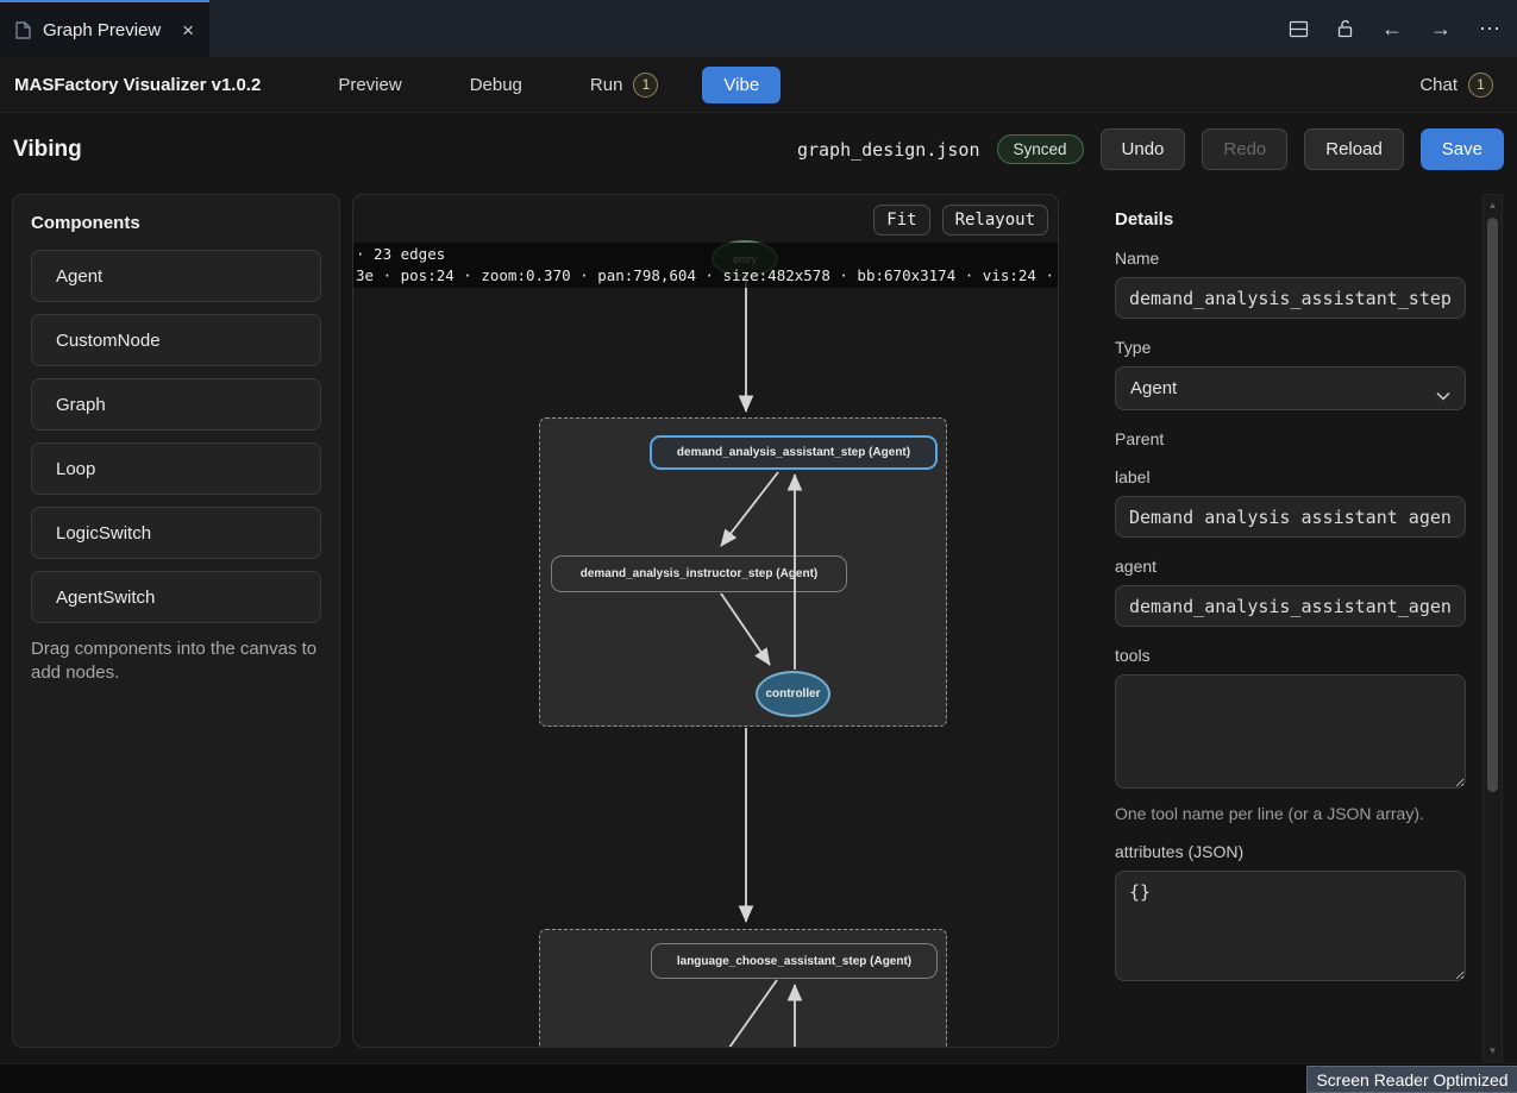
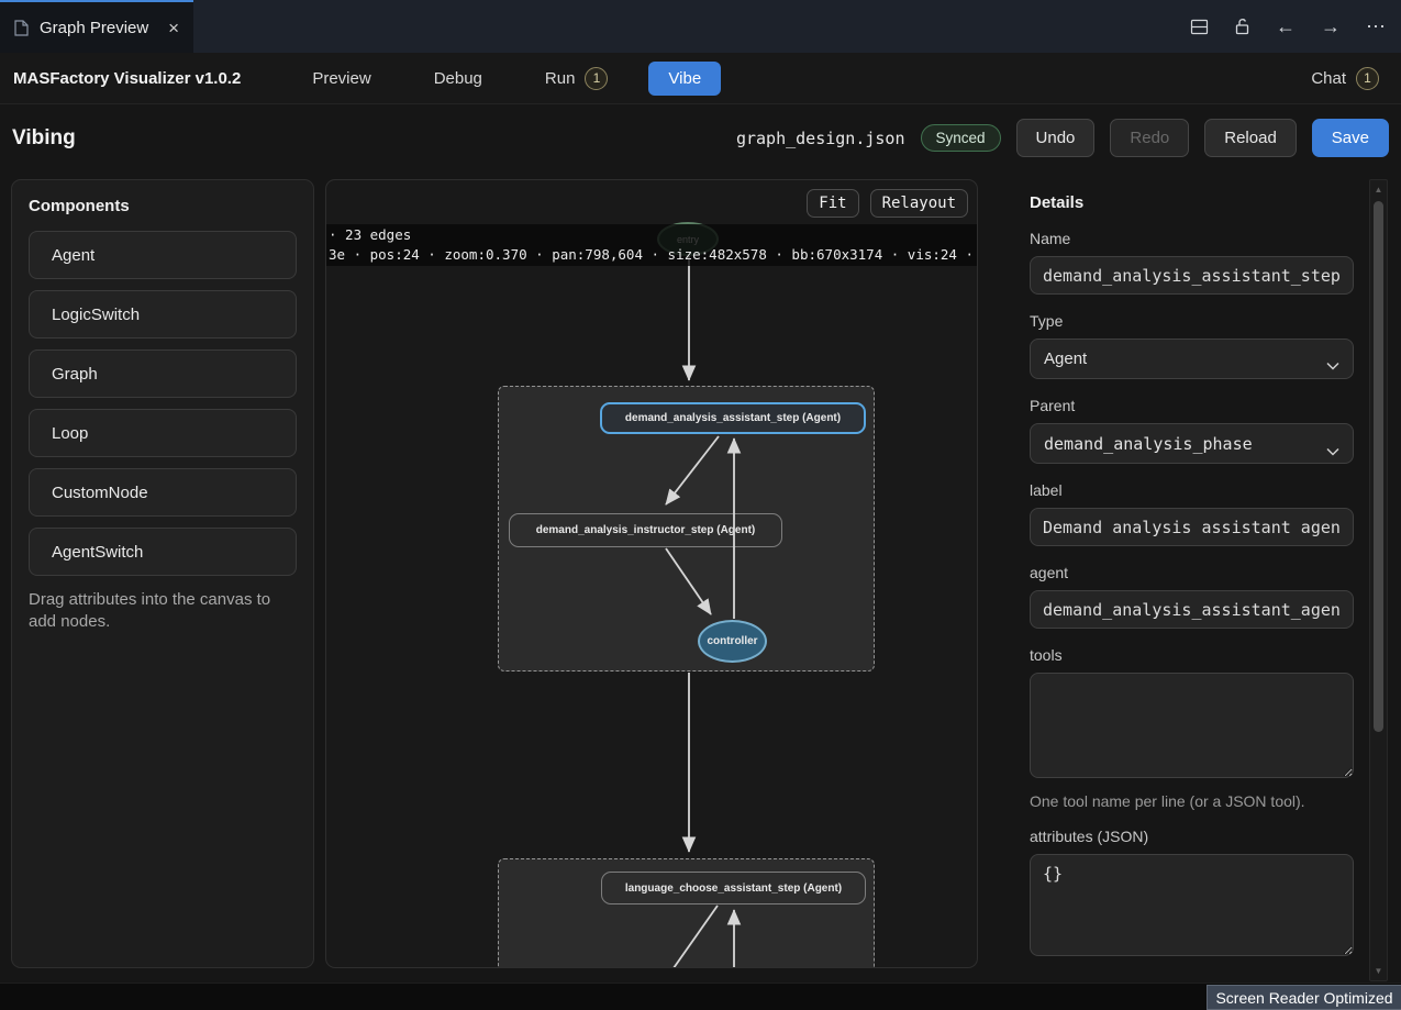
  Graph Preview
  ×
  ←
  →
  ⋯
  MASFactory Visualizer v1.0.2
  Preview
  Debug
  Run
  1
  Vibe
  Chat
  1
  Vibing
  graph_design.json
  Synced
  Undo
  Redo
  Reload
  Save
  Components
  Agent
- CustomNode
+ LogicSwitch
  Graph
  Loop
- LogicSwitch
+ CustomNode
  AgentSwitch
- Drag components into the canvas to add nodes.
+ Drag attributes into the canvas to add nodes.
  Fit
  Relayout
  entry
  demand_analysis_assistant_step (Agent)
  demand_analysis_instructor_step (Agent)
  controller
  language_choose_assistant_step (Agent)
  · 23 edges
  3e · pos:24 · zoom:0.370 · pan:798,604 · size:482x578 · bb:670x3174 · vis:24 ·
  Details
  Name
  demand_analysis_assistant_step
  Type
  Agent
  Parent
+ demand_analysis_phase
  label
  Demand analysis assistant agen
  agent
  demand_analysis_assistant_agen
  tools
- One tool name per line (or a JSON array).
+ One tool name per line (or a JSON tool).
  attributes (JSON)
  {}
  ▲
  ▼
  Screen Reader Optimized
